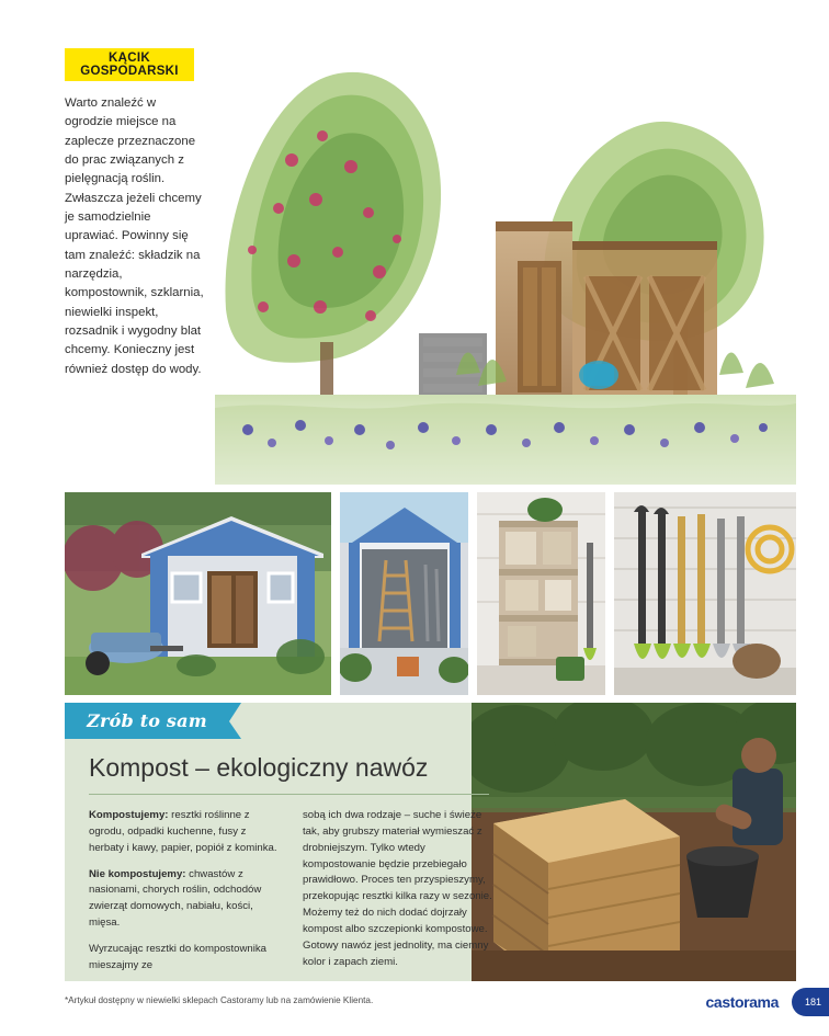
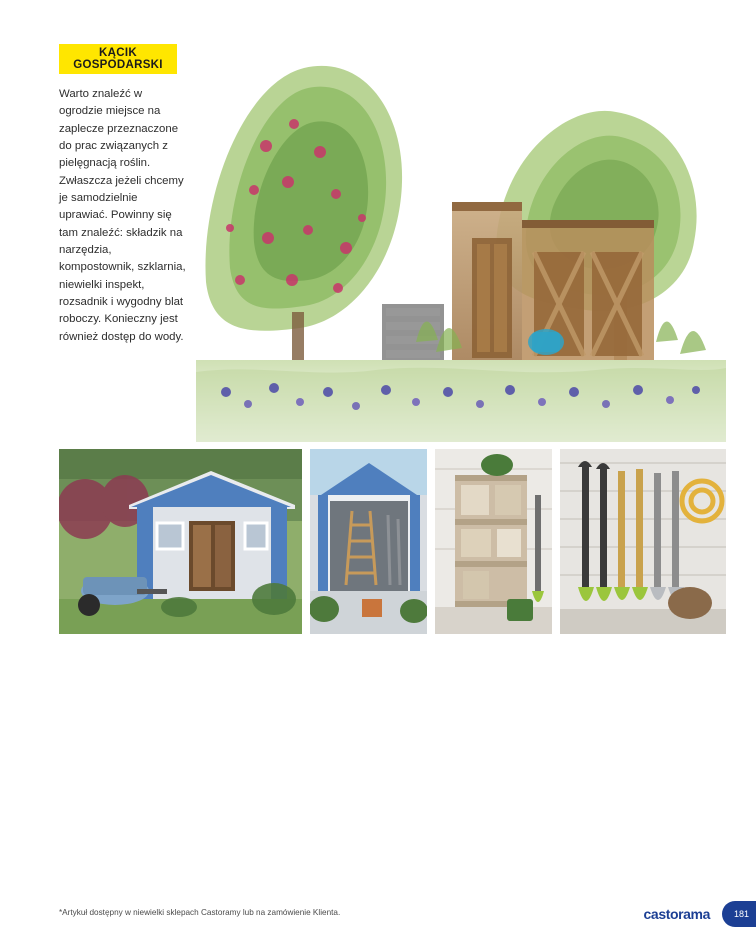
  KĄCIK
  GOSPODARSKI
- Warto znaleźć w ogrodzie miejsce na zaplecze przeznaczone do prac związanych z pielęgnacją roślin. Zwłaszcza jeżeli chcemy je samodzielnie uprawiać. Powinny się tam znaleźć: składzik na narzędzia, kompostownik, szklarnia, niewielki inspekt, rozsadnik i wygodny blat chcemy. Konieczny jest również dostęp do wody.
+ Warto znaleźć w ogrodzie miejsce na zaplecze przeznaczone do prac związanych z pielęgnacją roślin. Zwłaszcza jeżeli chcemy je samodzielnie uprawiać. Powinny się tam znaleźć: składzik na narzędzia, kompostownik, szklarnia, niewielki inspekt, rozsadnik i wygodny blat roboczy. Konieczny jest również dostęp do wody.
- Zrób to sam
- Kompost – ekologiczny nawóz
- Kompostujemy: resztki roślinne z ogrodu, odpadki kuchenne, fusy z herbaty i kawy, papier, popiół z kominka.
- Nie kompostujemy: chwastów z nasionami, chorych roślin, odchodów zwierząt domowych, nabiału, kości, mięsa.
- Wyrzucając resztki do kompostownika mieszajmy ze
- sobą ich dwa rodzaje – suche i świeże tak, aby grubszy materiał wymieszać z drobniejszym. Tylko wtedy kompostowanie będzie przebiegało prawidłowo. Proces ten przyspieszymy, przekopując resztki kilka razy w sezonie. Możemy też do nich dodać dojrzały kompost albo szczepionki kompostowe. Gotowy nawóz jest jednolity, ma ciemny kolor i zapach ziemi.
  *Artykuł dostępny w niewielki sklepach Castoramy lub na zamówienie Klienta.
  castorama
  181
